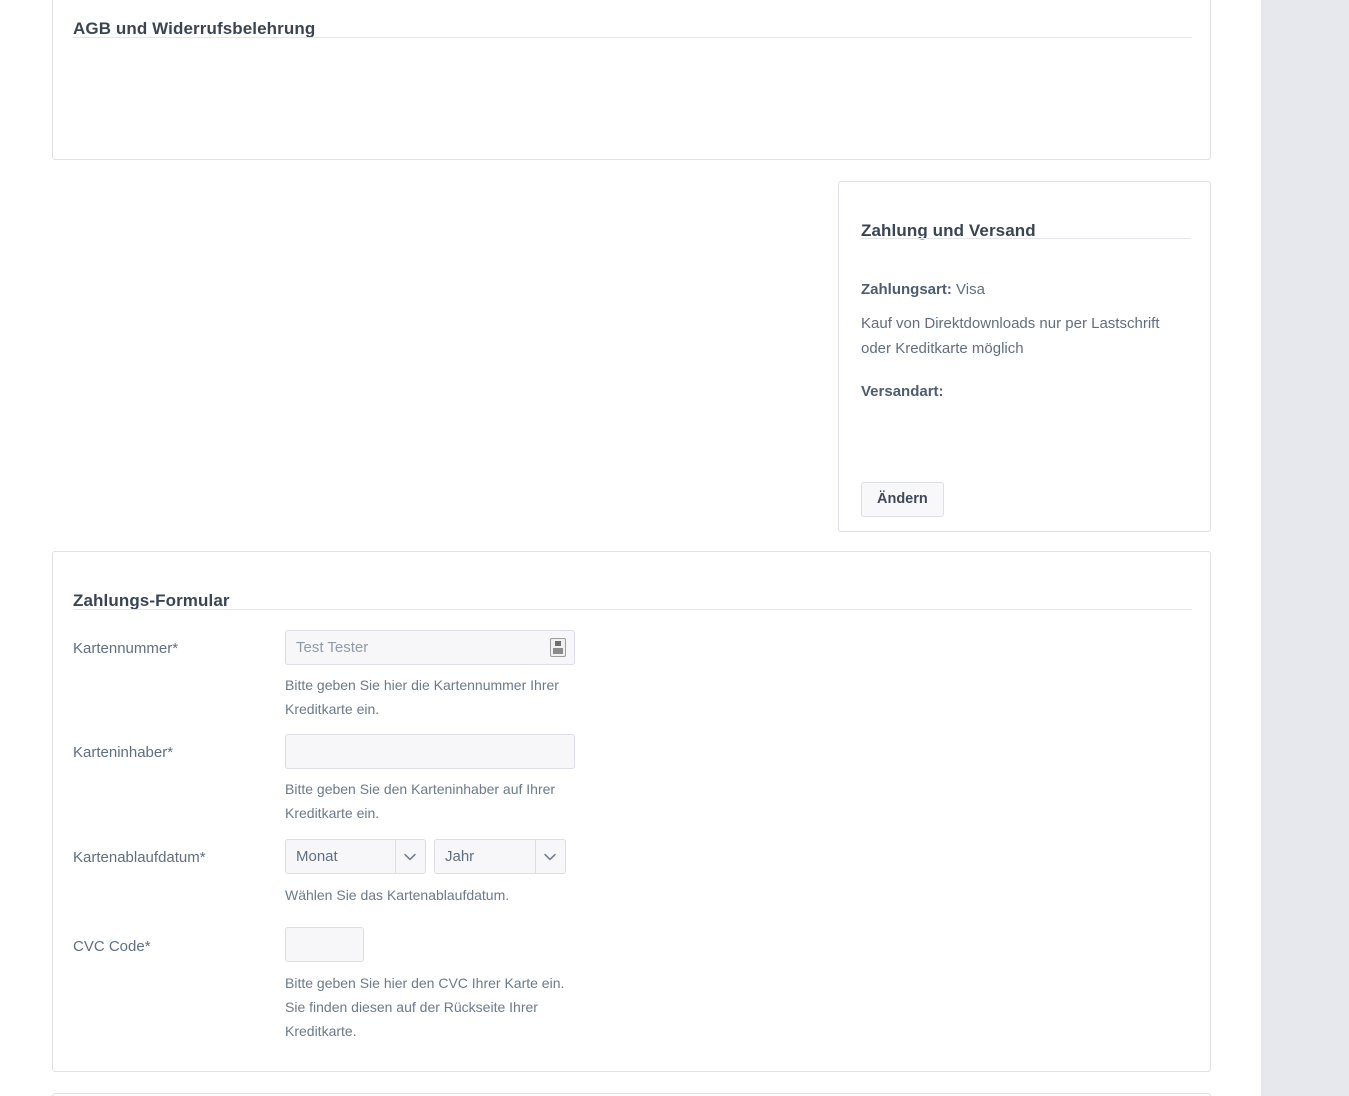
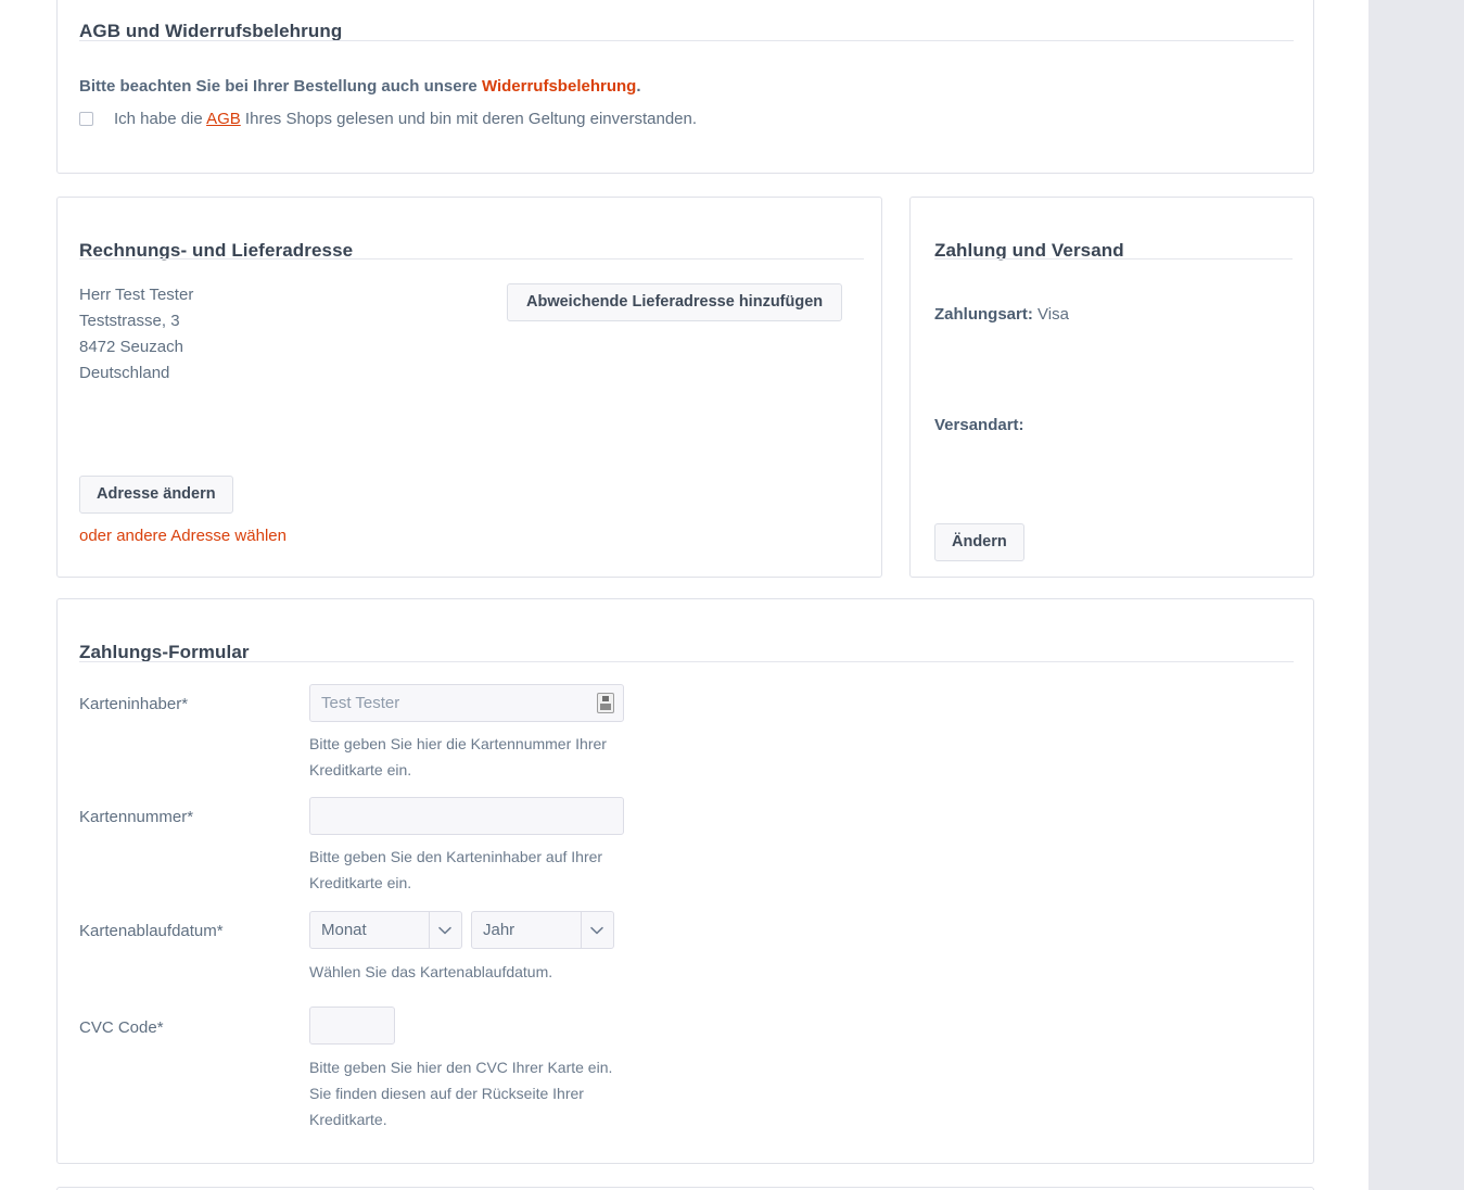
  AGB und Widerrufsbelehrung
+ Bitte beachten Sie bei Ihrer Bestellung auch unsere Widerrufsbelehrung.
+ Ich habe die AGB Ihres Shops gelesen und bin mit deren Geltung einverstanden.
+ Rechnungs- und Lieferadresse
+ Herr Test Tester
+ Teststrasse, 3
+ 8472 Seuzach
+ Deutschland
+ Abweichende Lieferadresse hinzufügen
+ Adresse ändern
+ oder andere Adresse wählen
  Zahlung und Versand
  Zahlungsart: Visa
- Kauf von Direktdownloads nur per Lastschrift oder Kreditkarte möglich
  Versandart:
  Ändern
  Zahlungs-Formular
- Kartennummer*
+ Karteninhaber*
  Test Tester
  Bitte geben Sie hier die Kartennummer Ihrer Kreditkarte ein.
- Karteninhaber*
+ Kartennummer*
  Bitte geben Sie den Karteninhaber auf Ihrer Kreditkarte ein.
  Kartenablaufdatum*
  Monat
  Jahr
  Wählen Sie das Kartenablaufdatum.
  CVC Code*
  Bitte geben Sie hier den CVC Ihrer Karte ein. Sie finden diesen auf der Rückseite Ihrer Kreditkarte.
